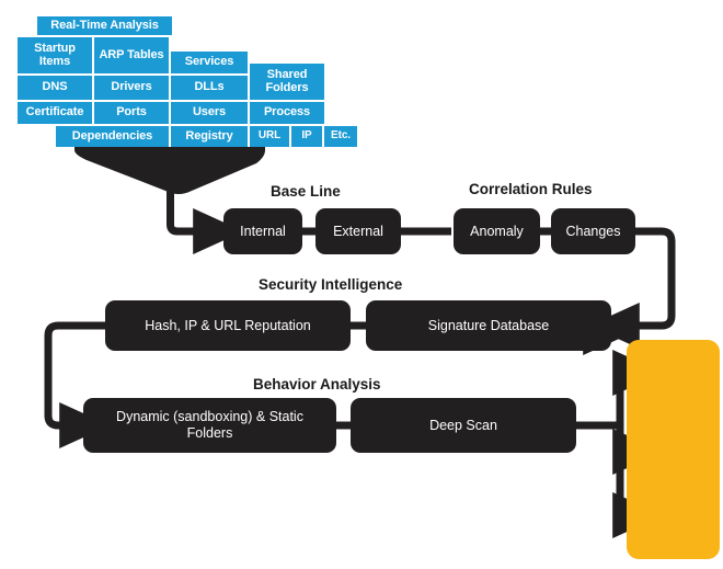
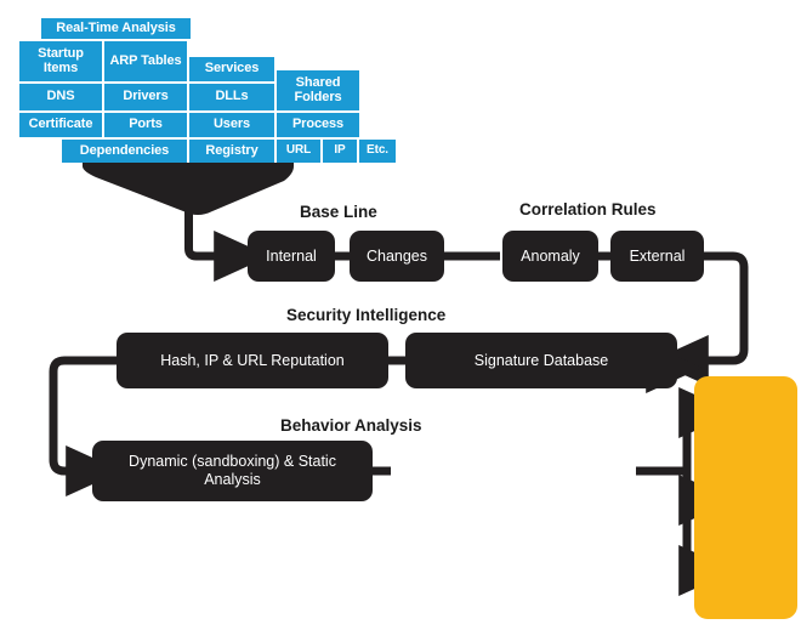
  Real-Time Analysis
  Startup Items
  ARP Tables
  Services
  Shared Folders
  DNS
  Drivers
  DLLs
  Certificate
  Ports
  Users
  Process
  Dependencies
  Registry
  URL
  IP
  Etc.
  Base Line
  Correlation Rules
  Security Intelligence
  Behavior Analysis
  Internal
- External
+ Changes
  Anomaly
- Changes
+ External
  Hash, IP & URL Reputation
  Signature Database
- Dynamic (sandboxing) & Static Folders
+ Dynamic (sandboxing) & Static Analysis
- Deep Scan
